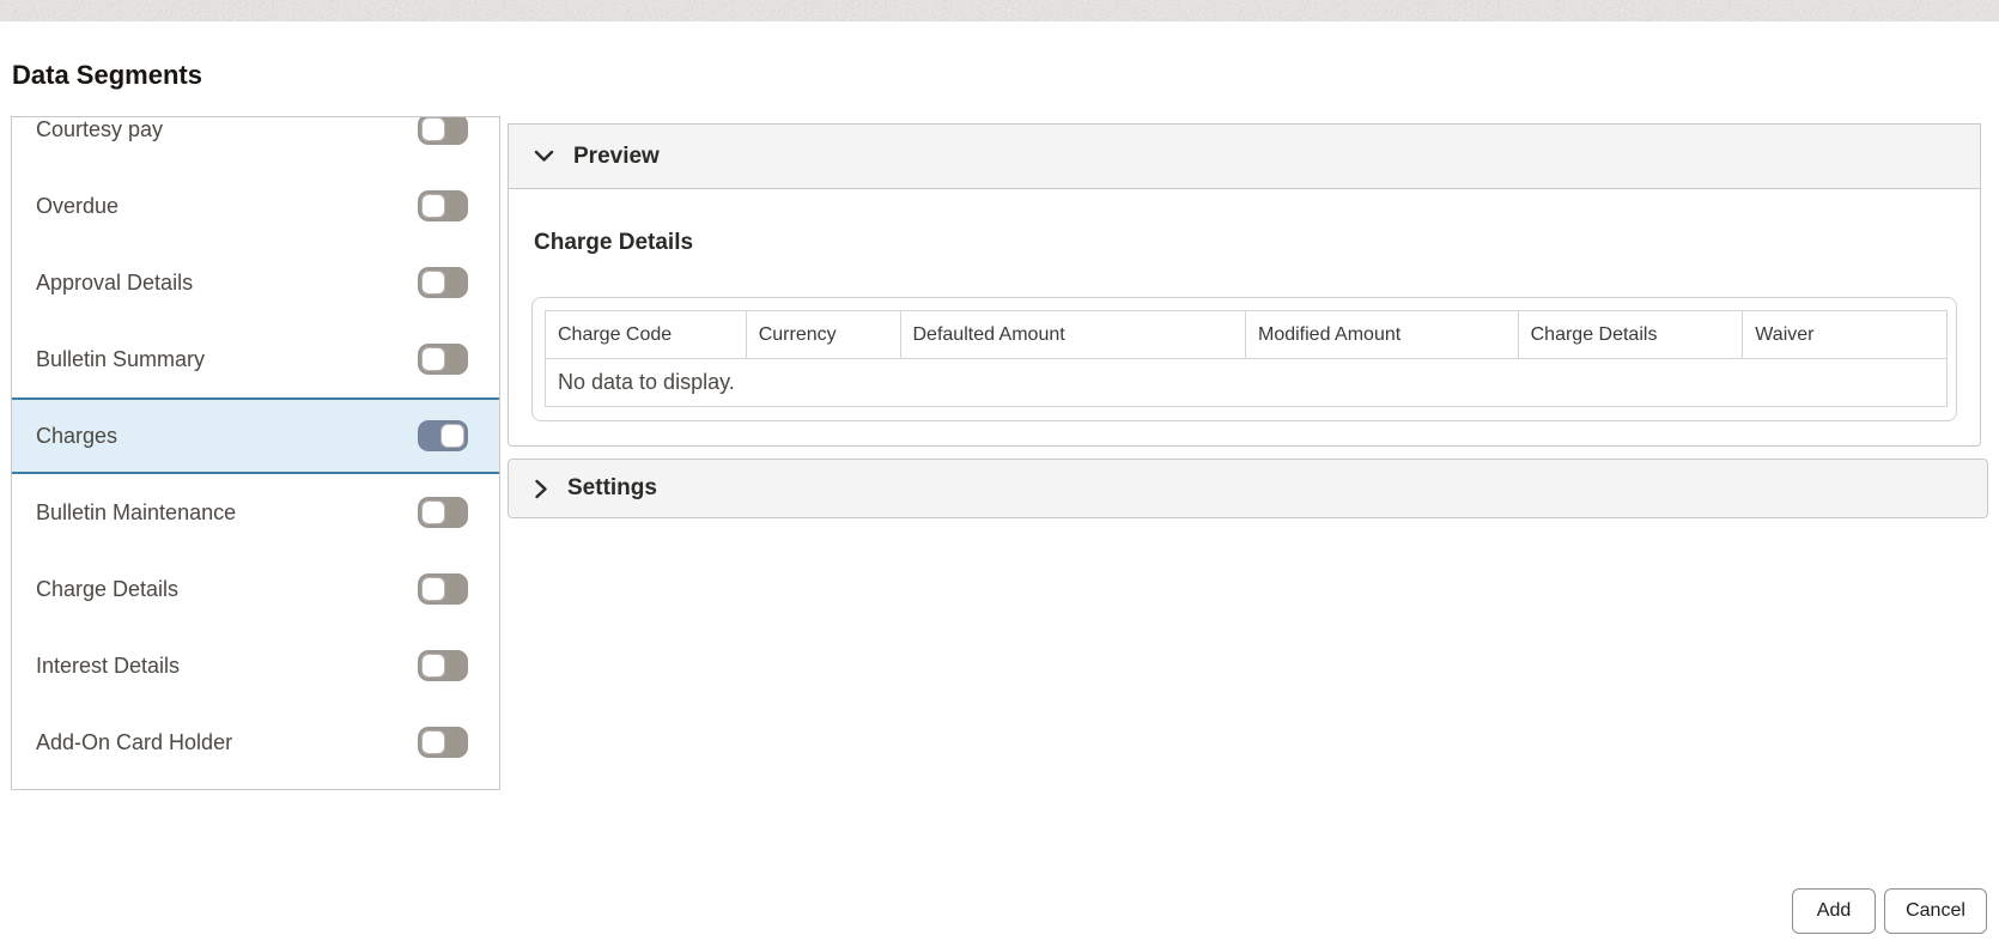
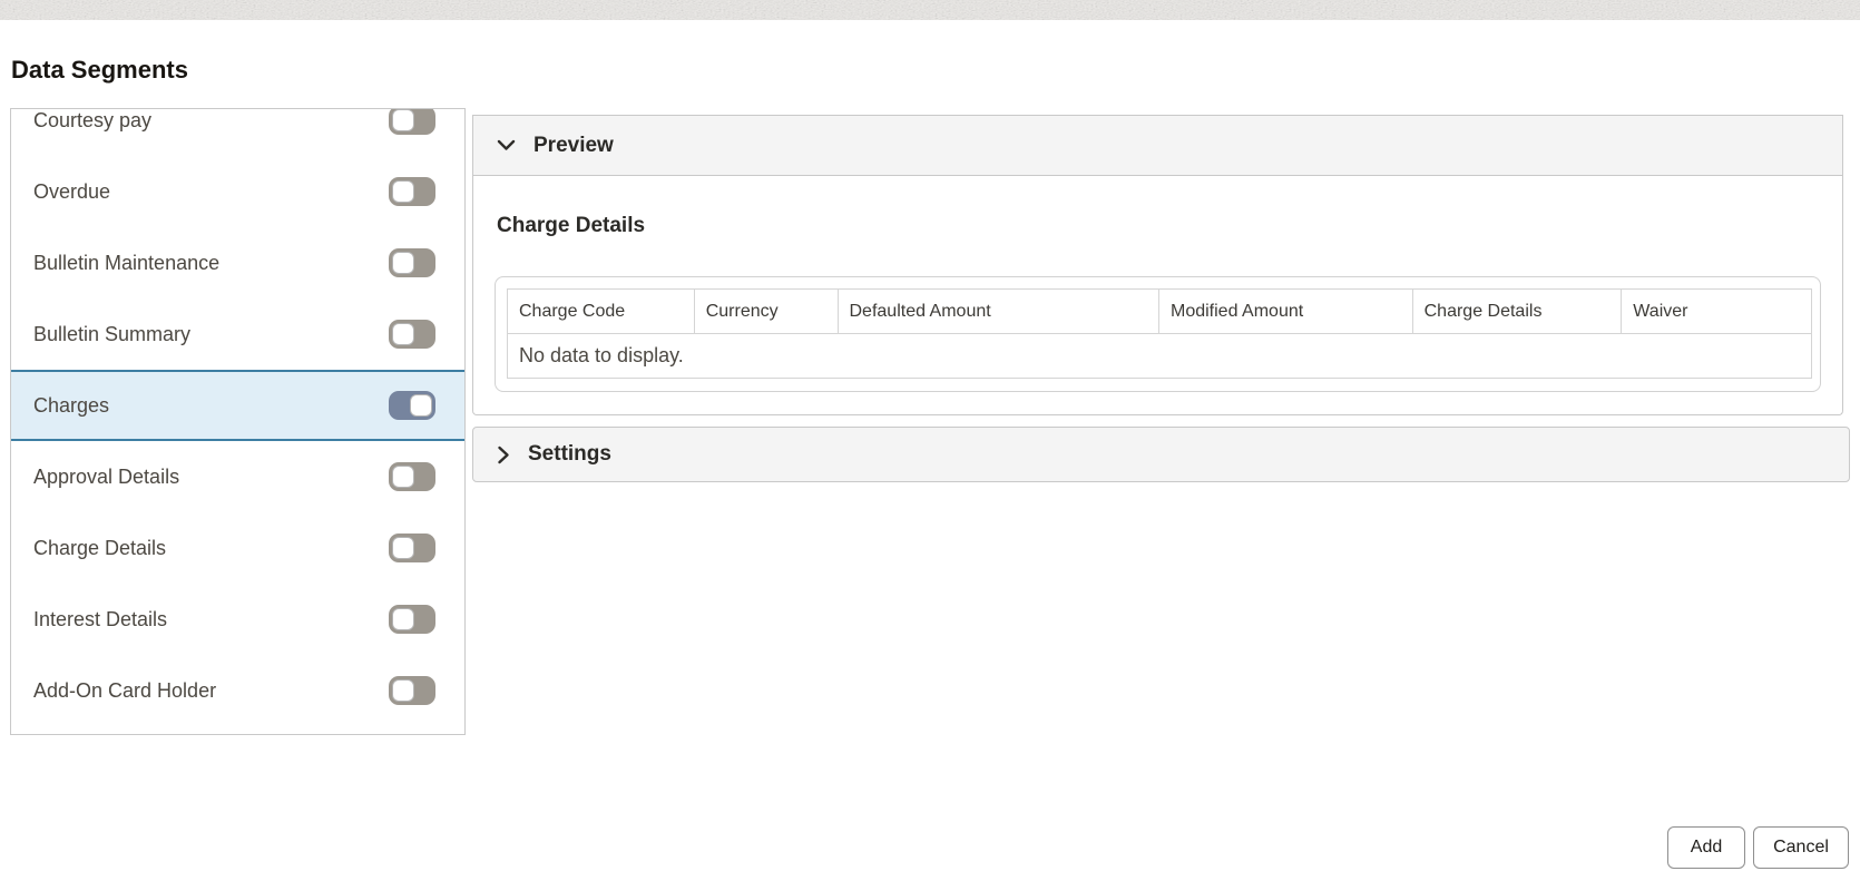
  Data Segments
  Courtesy pay
  Overdue
- Approval Details
+ Bulletin Maintenance
  Bulletin Summary
  Charges
- Bulletin Maintenance
+ Approval Details
  Charge Details
  Interest Details
  Add-On Card Holder
  Preview
  Charge Details
  Charge Code
  Currency
  Defaulted Amount
  Modified Amount
  Charge Details
  Waiver
  No data to display.
  Settings
  Add
  Cancel
